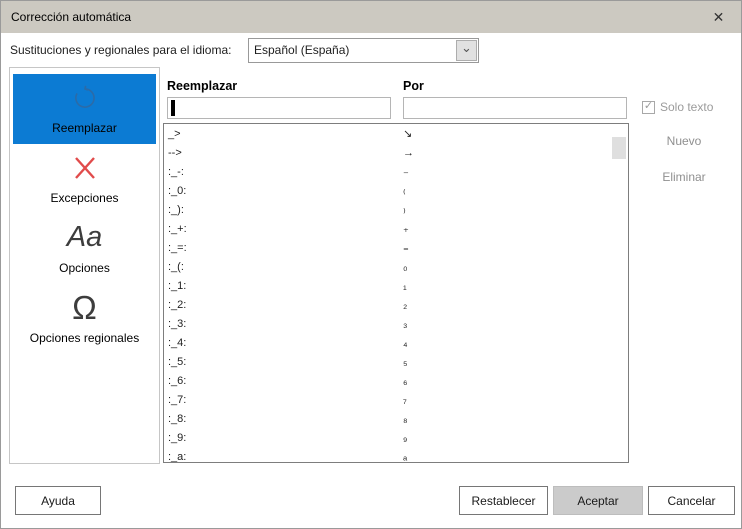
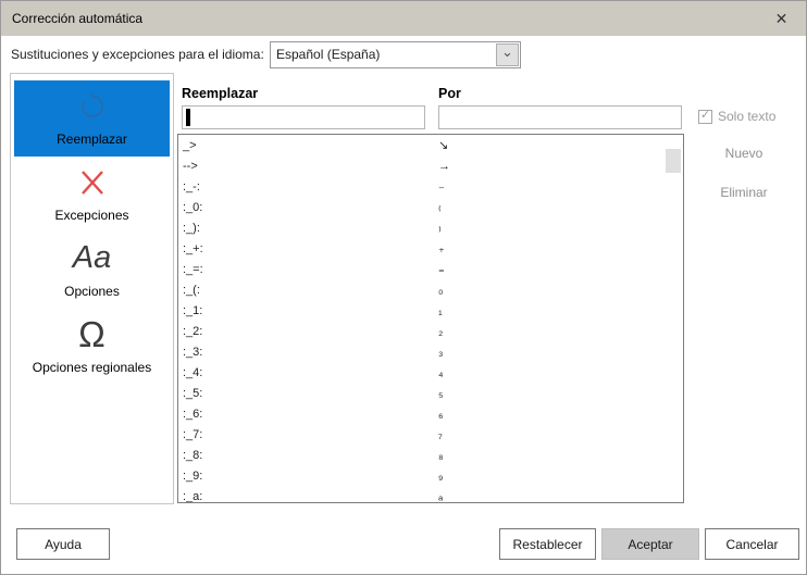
  Corrección automática
  ✕
- Sustituciones y regionales para el idioma:
+ Sustituciones y excepciones para el idioma:
  Español (España)
  ⌄
  Reemplazar
  Excepciones
  Aa
  Opciones
  Ω
  Opciones regionales
  Reemplazar
  Por
  _>
  ↘
  -->
  →
  :_-:
  ₋
  :_0:
  ₍
  :_):
  ₎
  :_+:
  ₊
  :_=:
  ₌
  :_(:
  ₀
  :_1:
  ₁
  :_2:
  ₂
  :_3:
  ₃
  :_4:
  ₄
  :_5:
  ₅
  :_6:
  ₆
  :_7:
  ₇
  :_8:
  ₈
  :_9:
  ₉
  :_a:
  ₐ
  ✓
  Solo texto
  Nuevo
  Eliminar
  Ayuda
  Restablecer
  Aceptar
  Cancelar
